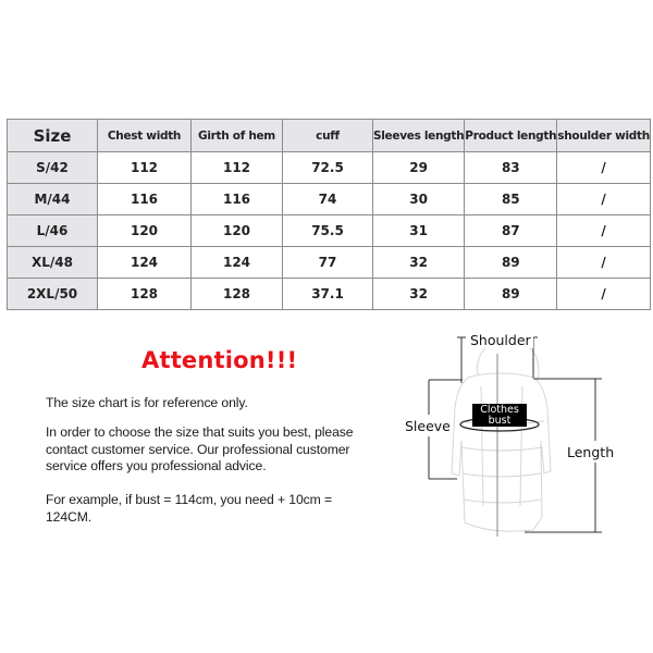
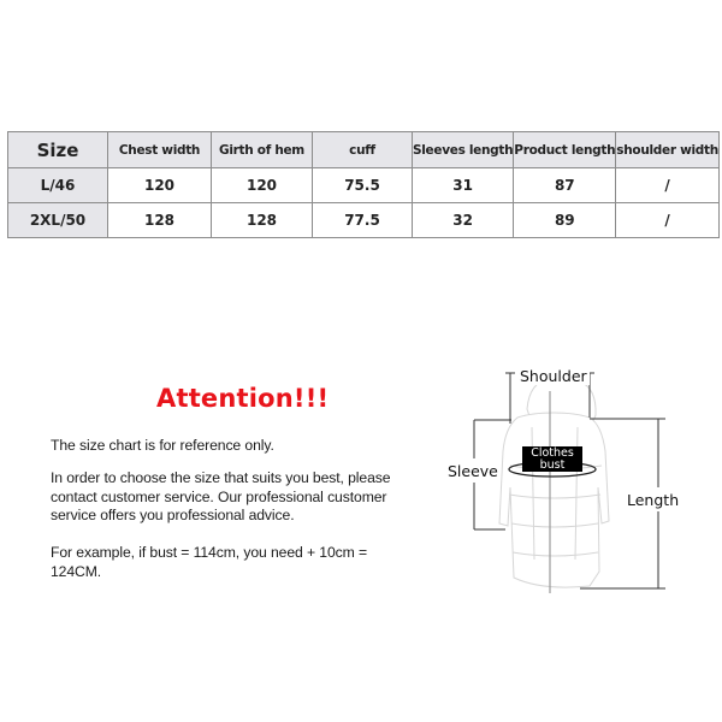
  Size	Chest width	Girth of hem	cuff	Sleeves length	Product length	shoulder width
- S/42	112	112	72.5	29	83	/
- M/44	116	116	74	30	85	/
  L/46	120	120	75.5	31	87	/
- XL/48	124	124	77	32	89	/
- 2XL/50	128	128	37.1	32	89	/
+ 2XL/50	128	128	77.5	32	89	/
  Attention!!!
  The size chart is for reference only.
  In order to choose the size that suits you best, please contact customer service. Our professional customer service offers you professional advice.
  For example, if bust = 114cm, you need + 10cm = 124CM.
  Shoulder
  Sleeve
  Length
  Clothes
  bust
